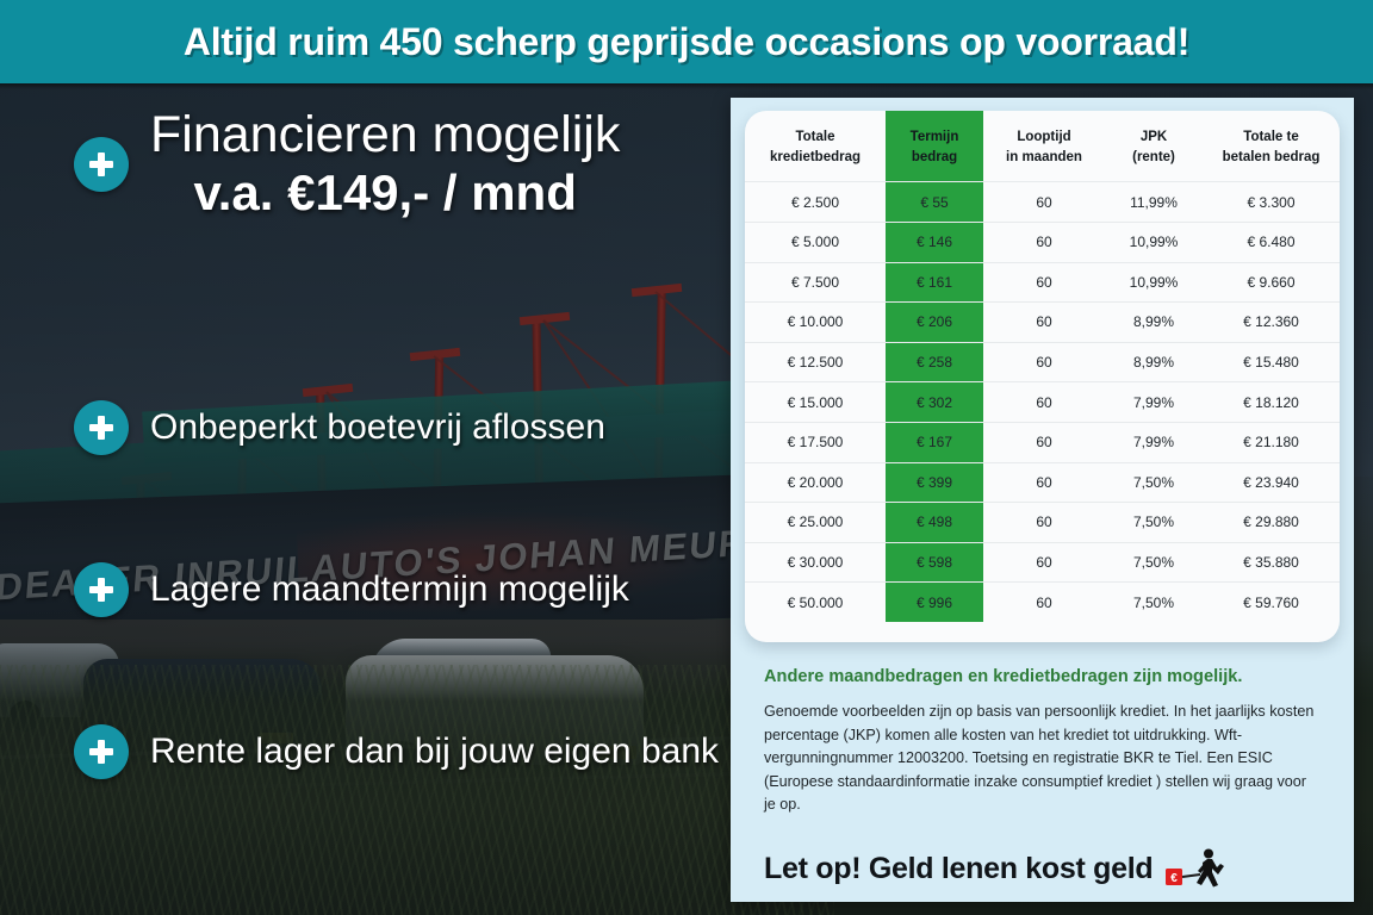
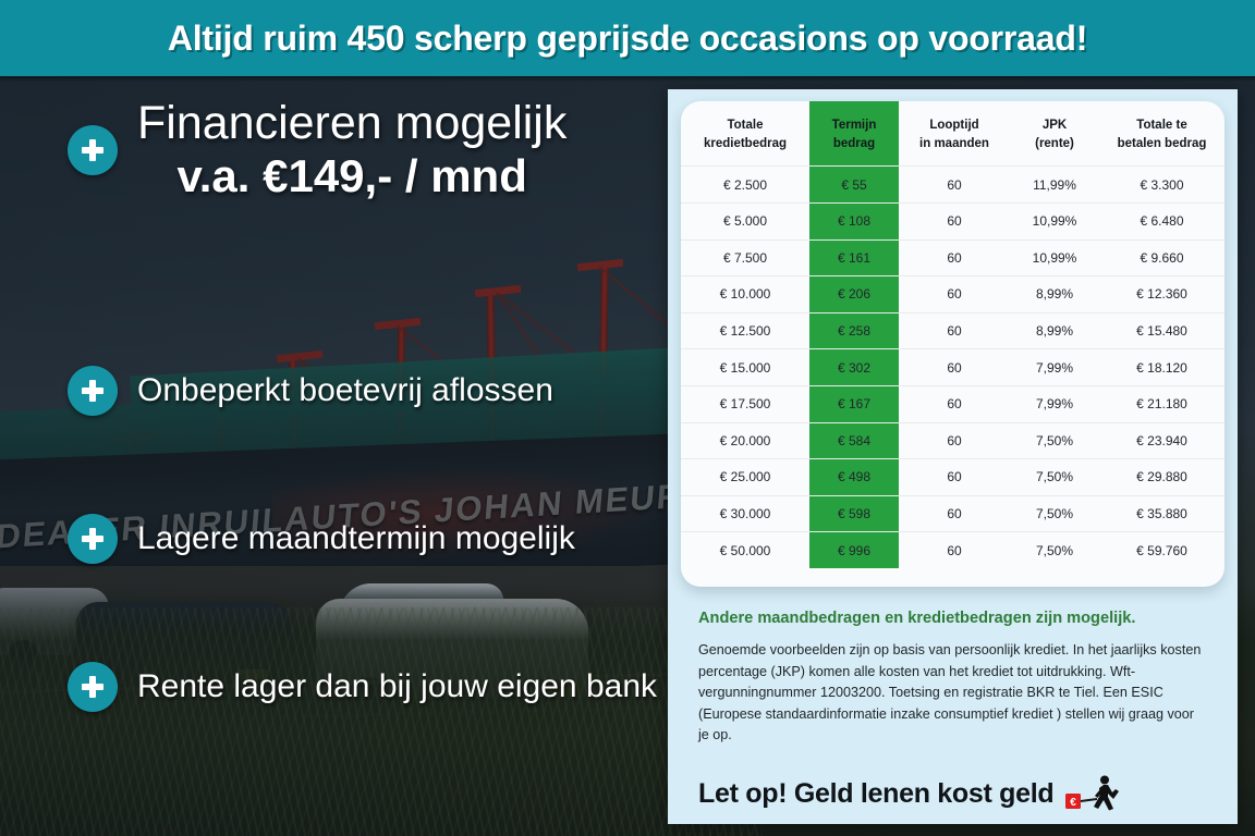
  Altijd ruim 450 scherp geprijsde occasions op voorraad!
  Financieren mogelijk
  v.a. €149,- / mnd
  Onbeperkt boetevrij aflossen
  Lagere maandtermijn mogelijk
  Rente lager dan bij jouw eigen bank
  Totale kredietbedrag	Termijn bedrag	Looptijd in maanden	JPK (rente)	Totale te betalen bedrag
  € 2.500	€ 55	60	11,99%	€ 3.300
- € 5.000	€ 146	60	10,99%	€ 6.480
+ € 5.000	€ 108	60	10,99%	€ 6.480
  € 7.500	€ 161	60	10,99%	€ 9.660
  € 10.000	€ 206	60	8,99%	€ 12.360
  € 12.500	€ 258	60	8,99%	€ 15.480
  € 15.000	€ 302	60	7,99%	€ 18.120
  € 17.500	€ 167	60	7,99%	€ 21.180
- € 20.000	€ 399	60	7,50%	€ 23.940
+ € 20.000	€ 584	60	7,50%	€ 23.940
  € 25.000	€ 498	60	7,50%	€ 29.880
  € 30.000	€ 598	60	7,50%	€ 35.880
  € 50.000	€ 996	60	7,50%	€ 59.760
  Andere maandbedragen en kredietbedragen zijn mogelijk.
  Genoemde voorbeelden zijn op basis van persoonlijk krediet. In het jaarlijks kosten percentage (JKP) komen alle kosten van het krediet tot uitdrukking. Wft-vergunningnummer 12003200. Toetsing en registratie BKR te Tiel. Een ESIC (Europese standaardinformatie inzake consumptief krediet ) stellen wij graag voor je op.
  Let op! Geld lenen kost geld
  €
